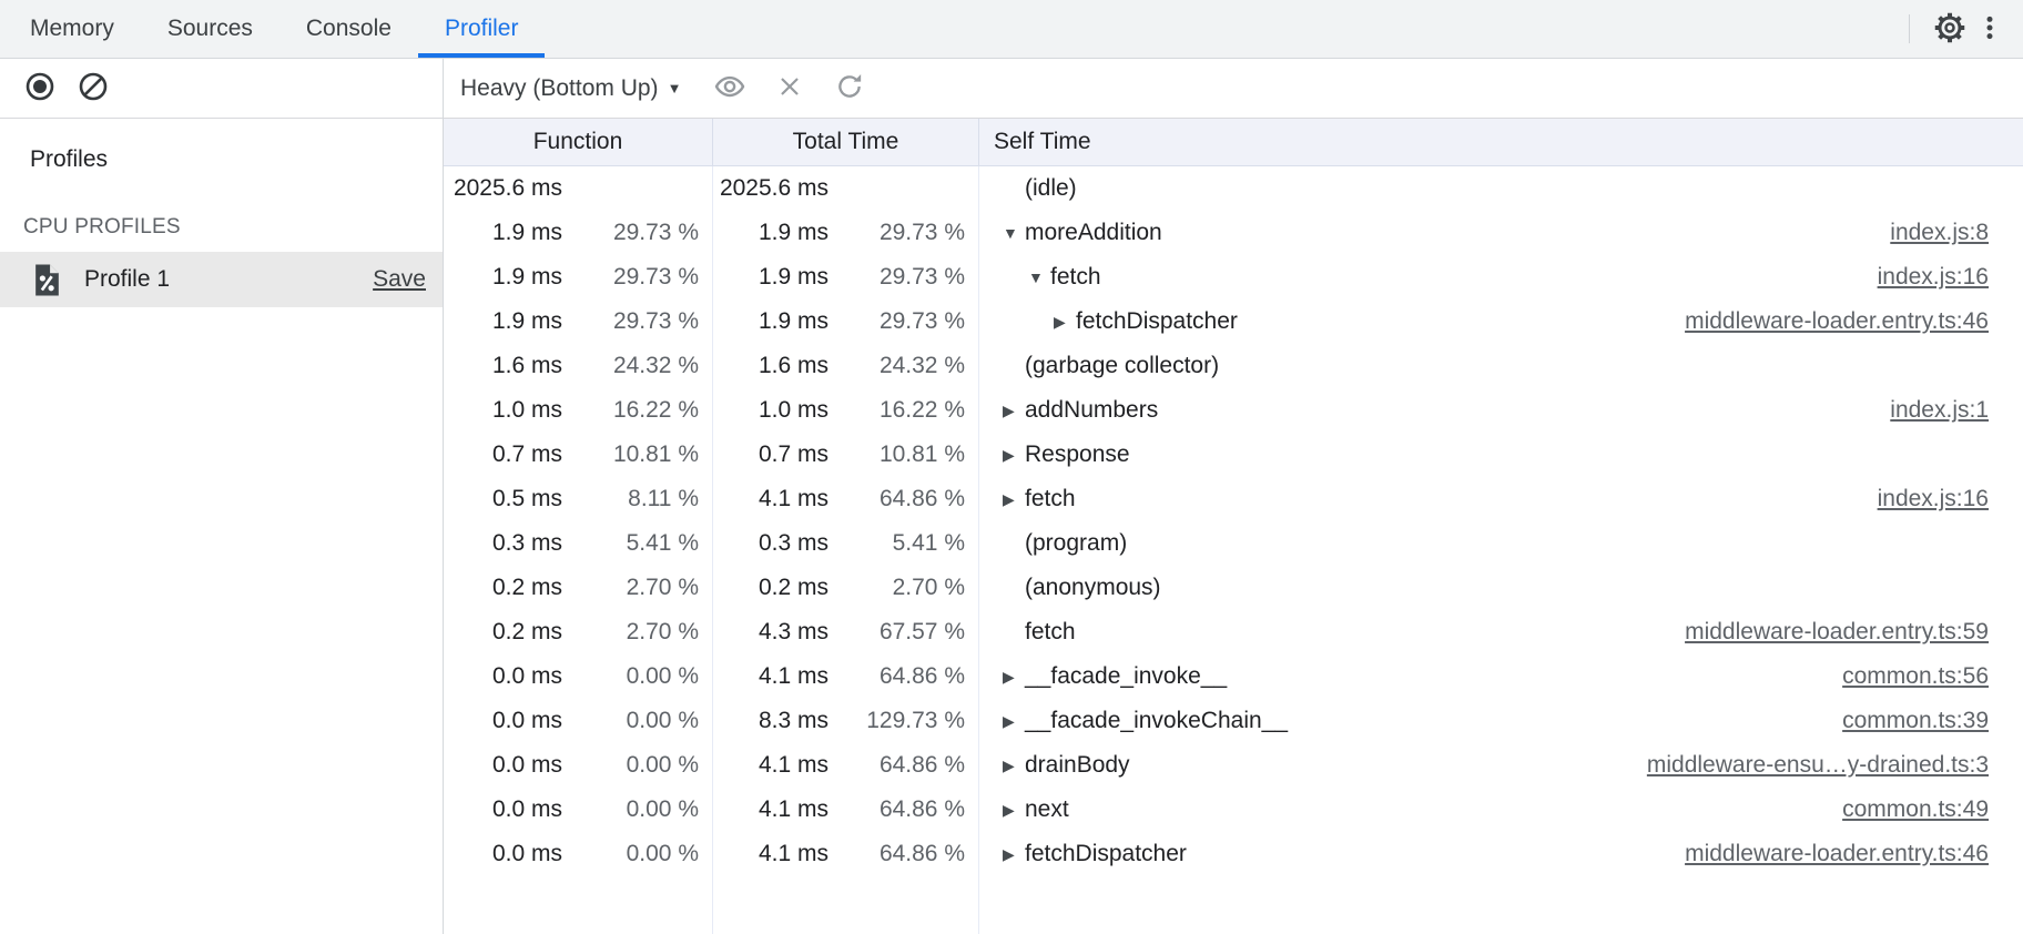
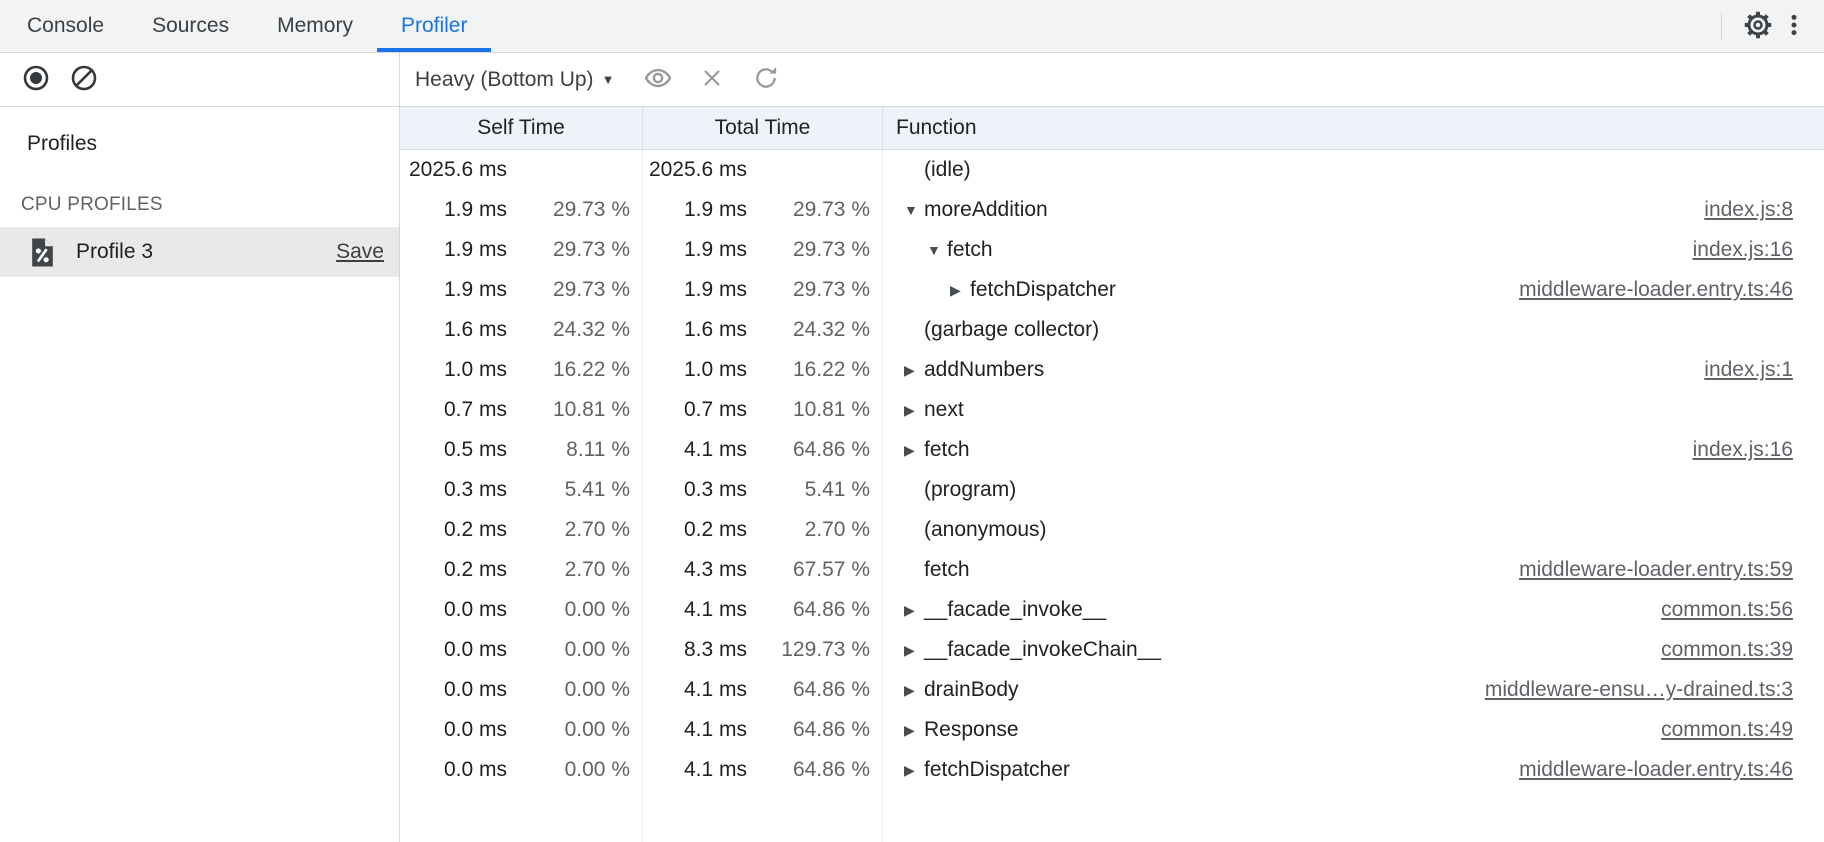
- Memory
+ Console
  Sources
- Console
+ Memory
  Profiler
  Profiles
  CPU PROFILES
- Profile 1
+ Profile 3
  Save
  Heavy (Bottom Up)
  ▼
- Function
+ Self Time
  Total Time
- Self Time
+ Function
  2025.6 ms
  2025.6 ms
  (idle)
  1.9 ms
  29.73 %
  1.9 ms
  29.73 %
  ▼
  moreAddition
  index.js:8
  1.9 ms
  29.73 %
  1.9 ms
  29.73 %
  ▼
  fetch
  index.js:16
  1.9 ms
  29.73 %
  1.9 ms
  29.73 %
  ▶
  fetchDispatcher
  middleware-loader.entry.ts:46
  1.6 ms
  24.32 %
  1.6 ms
  24.32 %
  (garbage collector)
  1.0 ms
  16.22 %
  1.0 ms
  16.22 %
  ▶
  addNumbers
  index.js:1
  0.7 ms
  10.81 %
  0.7 ms
  10.81 %
  ▶
- Response
+ next
  0.5 ms
  8.11 %
  4.1 ms
  64.86 %
  ▶
  fetch
  index.js:16
  0.3 ms
  5.41 %
  0.3 ms
  5.41 %
  (program)
  0.2 ms
  2.70 %
  0.2 ms
  2.70 %
  (anonymous)
  0.2 ms
  2.70 %
  4.3 ms
  67.57 %
  fetch
  middleware-loader.entry.ts:59
  0.0 ms
  0.00 %
  4.1 ms
  64.86 %
  ▶
  __facade_invoke__
  common.ts:56
  0.0 ms
  0.00 %
  8.3 ms
  129.73 %
  ▶
  __facade_invokeChain__
  common.ts:39
  0.0 ms
  0.00 %
  4.1 ms
  64.86 %
  ▶
  drainBody
  middleware-ensu…y-drained.ts:3
  0.0 ms
  0.00 %
  4.1 ms
  64.86 %
  ▶
- next
+ Response
  common.ts:49
  0.0 ms
  0.00 %
  4.1 ms
  64.86 %
  ▶
  fetchDispatcher
  middleware-loader.entry.ts:46
